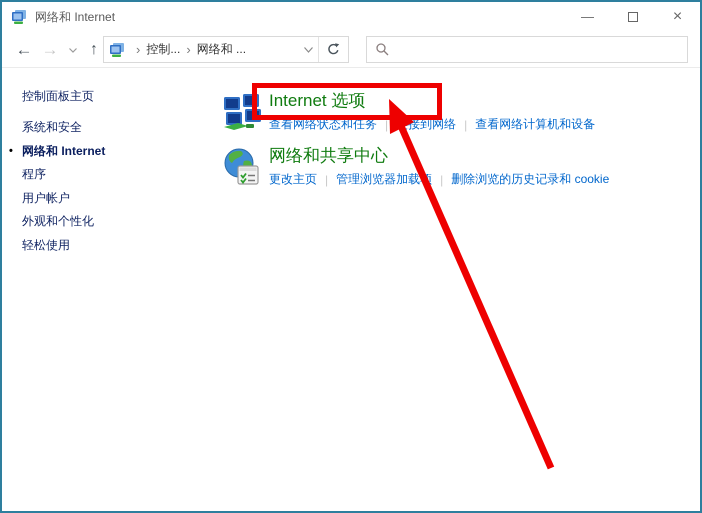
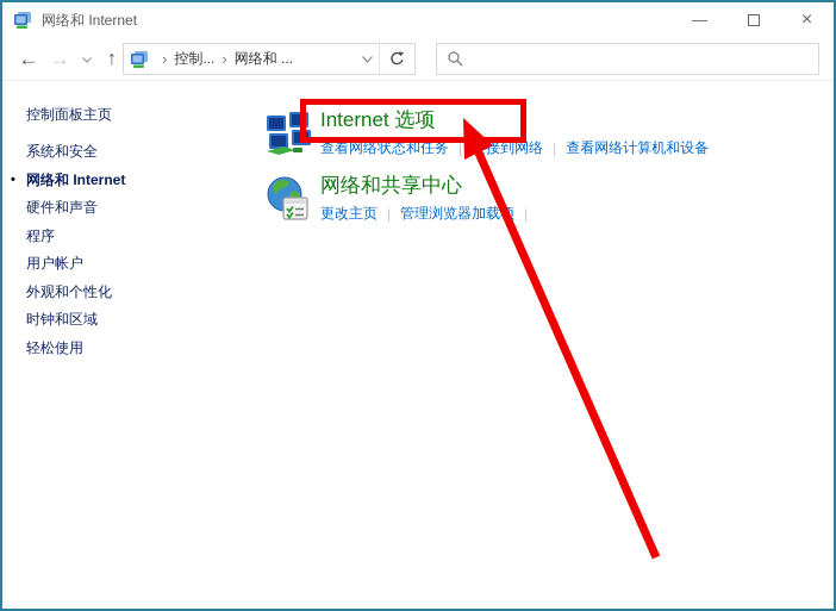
  网络和 Internet
  —
  ×
  ←
  →
  ↑
  ›
  控制...
  ›
  网络和 ...
  控制面板主页
  系统和安全
  •
  网络和 Internet
+ 硬件和声音
  程序
  用户帐户
  外观和个性化
+ 时钟和区域
  轻松使用
  Internet 选项
  查看网络状态和任务
  |
  接到网络
  |
  查看网络计算机和设备
  网络和共享中心
  更改主页
  |
  管理浏览器加载
  |
- 删除浏览的历史记录和 cookie
